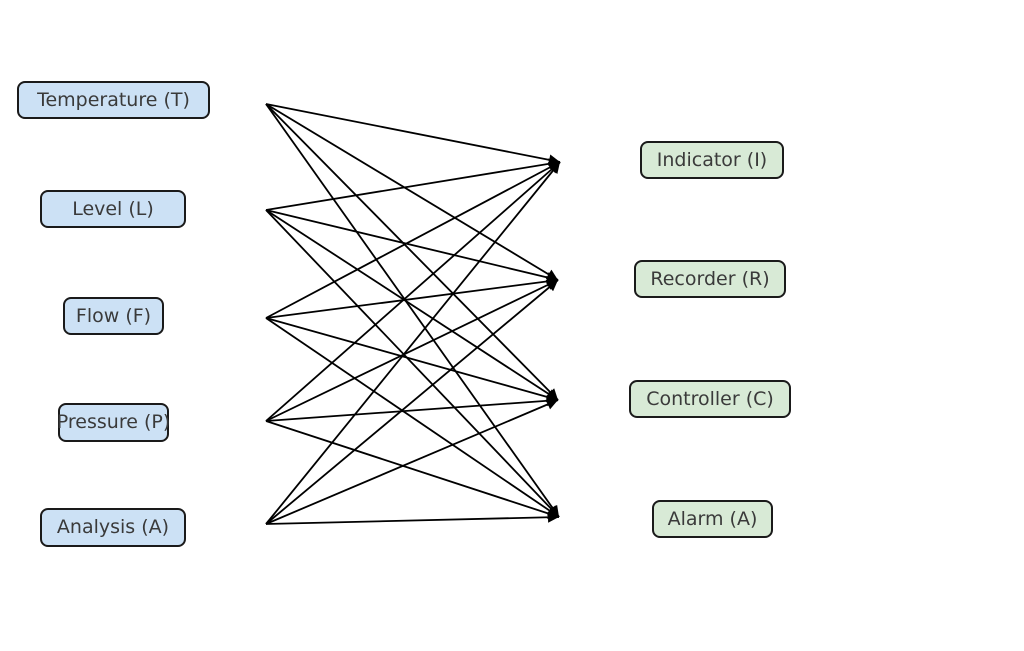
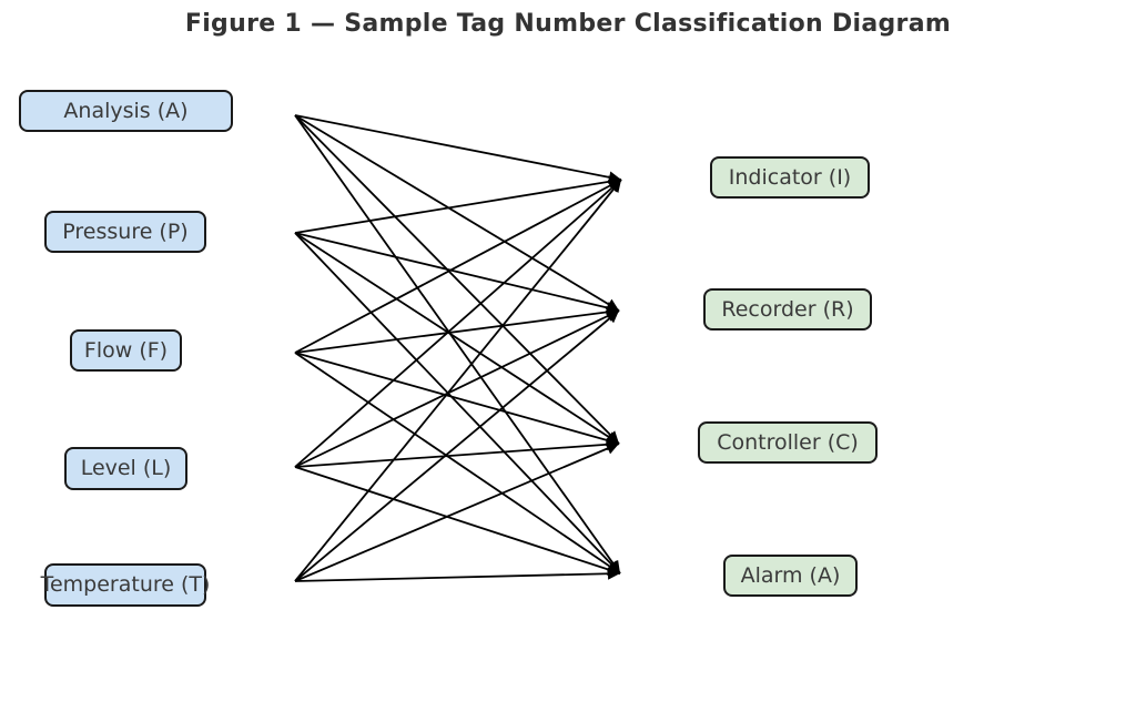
+ Figure 1 — Sample Tag Number Classification Diagram
- Temperature (T)
+ Analysis (A)
- Level (L)
+ Pressure (P)
  Flow (F)
- Pressure (P)
+ Level (L)
- Analysis (A)
+ Temperature (T)
  Indicator (I)
  Recorder (R)
  Controller (C)
  Alarm (A)
